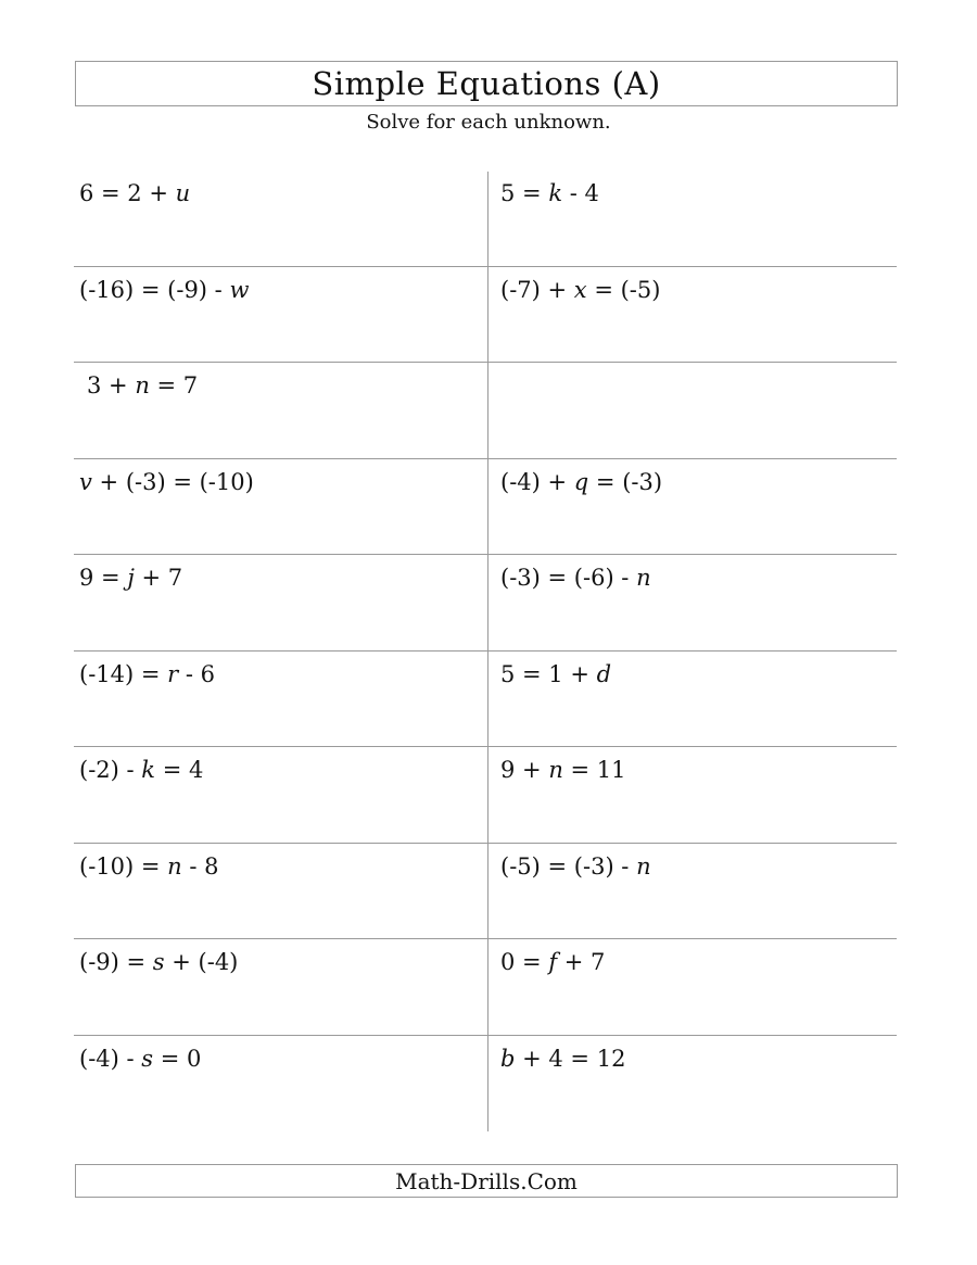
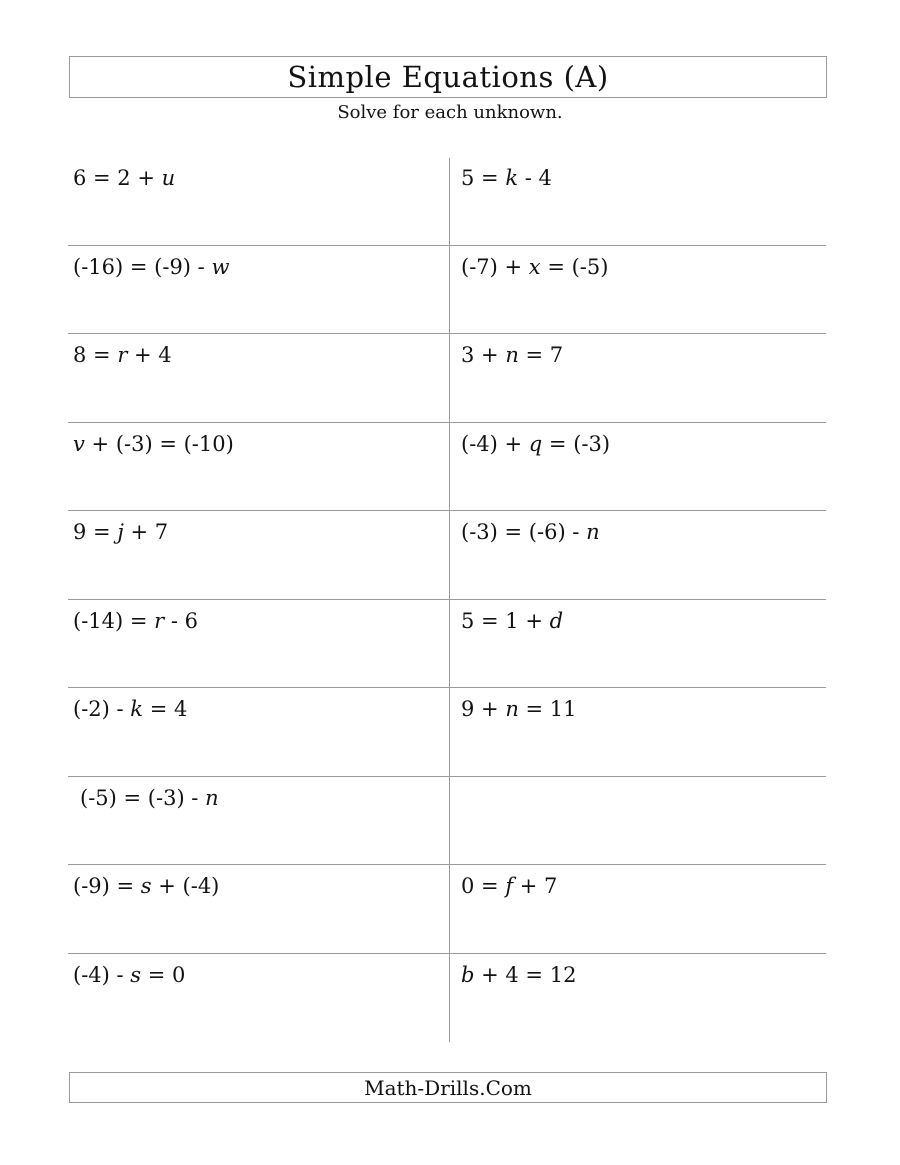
  Simple Equations (A)
  Solve for each unknown.
  6 = 2 + u
  5 = k - 4
  (-16) = (-9) - w
  (-7) + x = (-5)
+ 8 = r + 4
  3 + n = 7
  v + (-3) = (-10)
  (-4) + q = (-3)
  9 = j + 7
  (-3) = (-6) - n
  (-14) = r - 6
  5 = 1 + d
  (-2) - k = 4
  9 + n = 11
- (-10) = n - 8
  (-5) = (-3) - n
  (-9) = s + (-4)
  0 = f + 7
  (-4) - s = 0
  b + 4 = 12
  Math-Drills.Com
